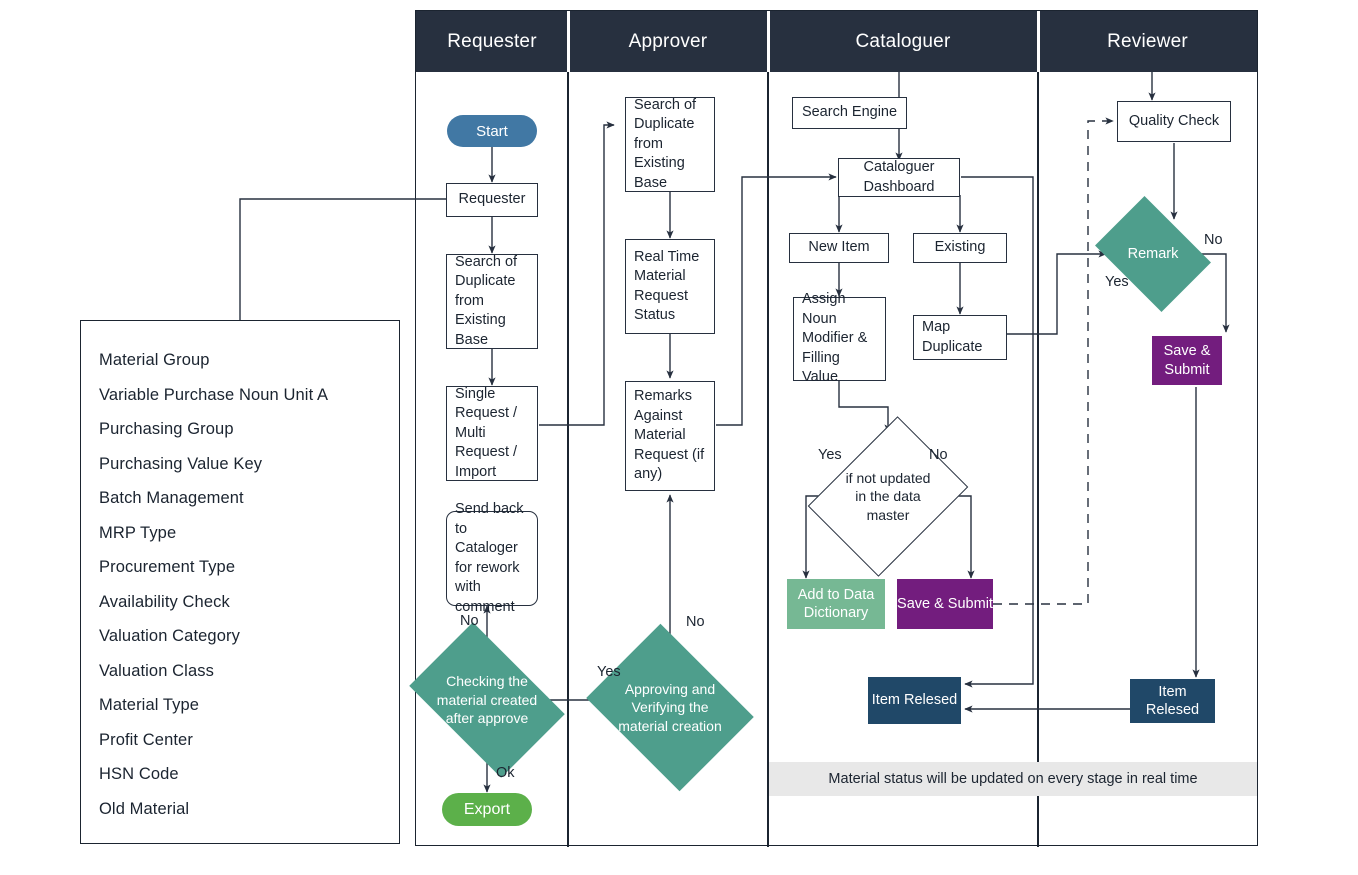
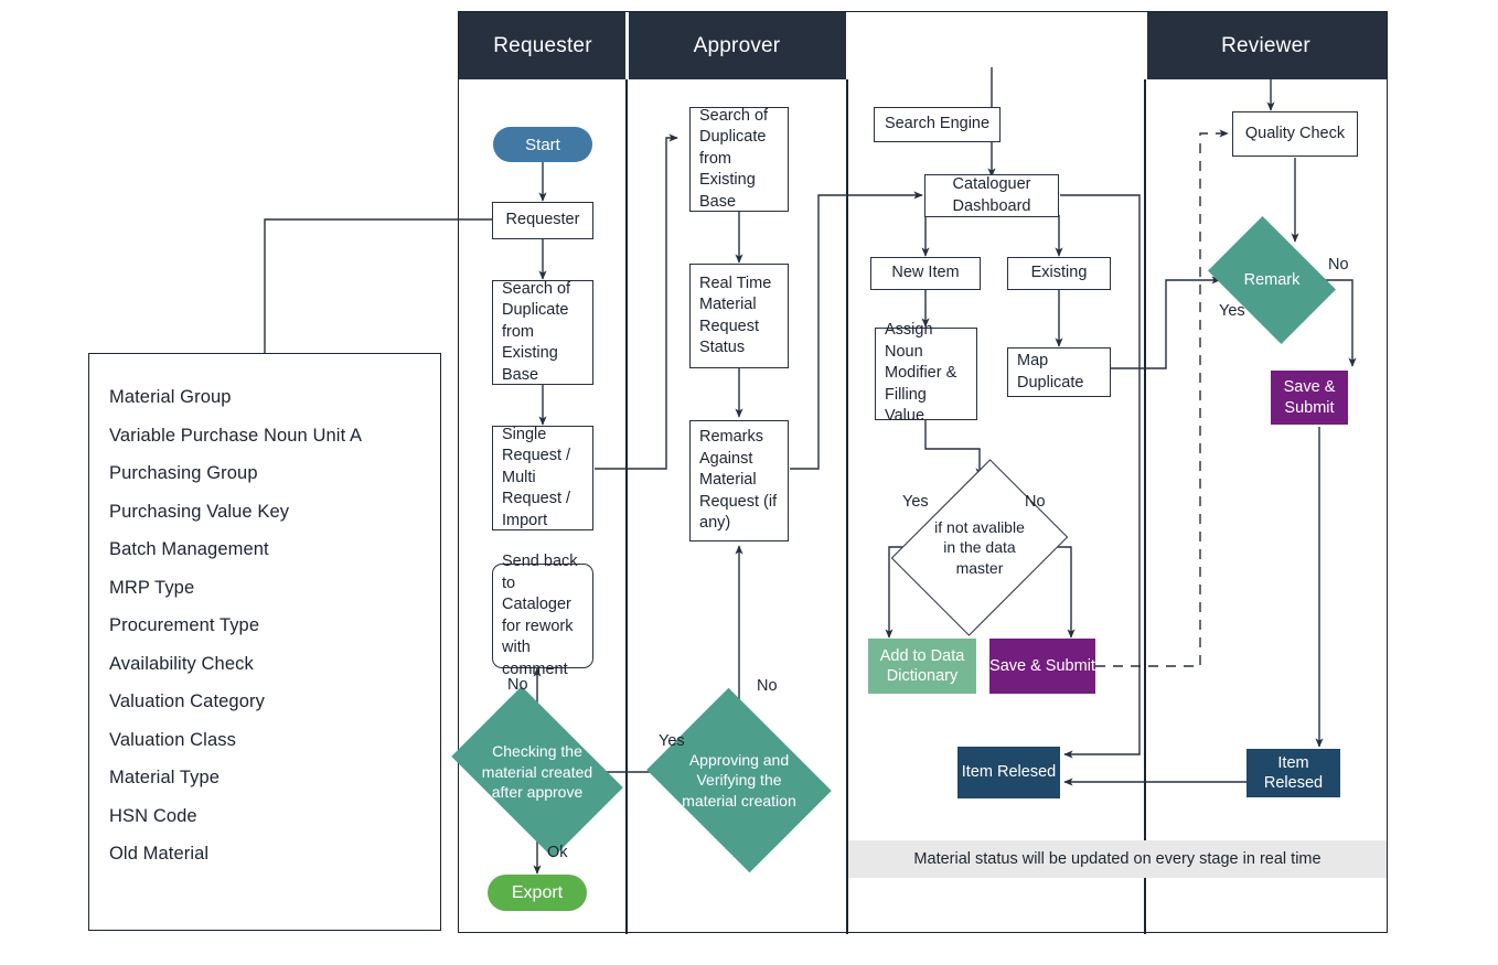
  Material Group
  Variable Purchase Noun Unit A
  Purchasing Group
  Purchasing Value Key
  Batch Management
  MRP Type
  Procurement Type
  Availability Check
  Valuation Category
  Valuation Class
  Material Type
- Profit Center
  HSN Code
  Old Material
  Requester
  Approver
- Cataloguer
  Reviewer
  Material status will be updated on every stage in real time
  Start
  Requester
  Search of Duplicate from Existing Base
  Single Request / Multi Request / Import
  Send back to Cataloger for rework with comment
  Checking the material created after approve
  Export
  Search of Duplicate from Existing Base
  Real Time Material Request Status
  Remarks Against Material Request (if any)
  Approving and Verifying the material creation
  Search Engine
  Cataloguer Dashboard
  New Item
  Existing
  Assign Noun Modifier & Filling Value
  Map Duplicate
- if not updated in the data master
+ if not avalible in the data master
  Add to Data Dictionary
  Save & Submit
  Item Relesed
  Quality Check
  Remark
  Save & Submit
  Item Relesed
  No
  Ok
  No
  Yes
  Yes
  No
  Yes
  No
